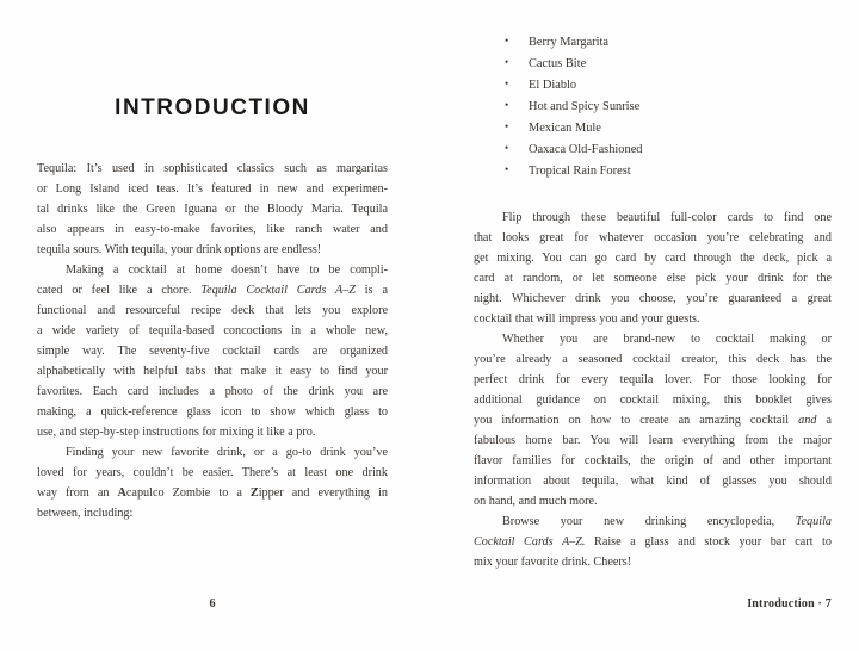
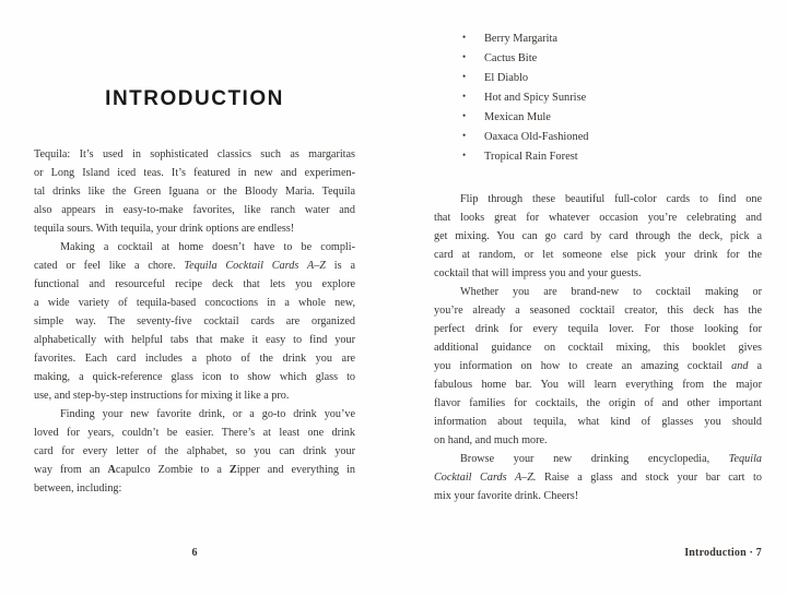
  INTRODUCTION
  Tequila: It’s used in sophisticated classics such as margaritas
  or Long Island iced teas. It’s featured in new and experimen-
  tal drinks like the Green Iguana or the Bloody Maria. Tequila
  also appears in easy-to-make favorites, like ranch water and
  tequila sours. With tequila, your drink options are endless!
  Making a cocktail at home doesn’t have to be compli-
  cated or feel like a chore. Tequila Cocktail Cards A–Z is a
  functional and resourceful recipe deck that lets you explore
  a wide variety of tequila-based concoctions in a whole new,
  simple way. The seventy-five cocktail cards are organized
  alphabetically with helpful tabs that make it easy to find your
  favorites. Each card includes a photo of the drink you are
  making, a quick-reference glass icon to show which glass to
  use, and step-by-step instructions for mixing it like a pro.
  Finding your new favorite drink, or a go-to drink you’ve
  loved for years, couldn’t be easier. There’s at least one drink
+ card for every letter of the alphabet, so you can drink your
  way from an Acapulco Zombie to a Zipper and everything in
  between, including:
  • Berry Margarita
  • Cactus Bite
  • El Diablo
  • Hot and Spicy Sunrise
  • Mexican Mule
  • Oaxaca Old-Fashioned
  • Tropical Rain Forest
  Flip through these beautiful full-color cards to find one
  that looks great for whatever occasion you’re celebrating and
  get mixing. You can go card by card through the deck, pick a
  card at random, or let someone else pick your drink for the
- night. Whichever drink you choose, you’re guaranteed a great
  cocktail that will impress you and your guests.
  Whether you are brand-new to cocktail making or
  you’re already a seasoned cocktail creator, this deck has the
  perfect drink for every tequila lover. For those looking for
  additional guidance on cocktail mixing, this booklet gives
  you information on how to create an amazing cocktail and a
  fabulous home bar. You will learn everything from the major
  flavor families for cocktails, the origin of and other important
  information about tequila, what kind of glasses you should
  on hand, and much more.
  Browse your new drinking encyclopedia, Tequila
  Cocktail Cards A–Z. Raise a glass and stock your bar cart to
  mix your favorite drink. Cheers!
  6
  Introduction · 7
